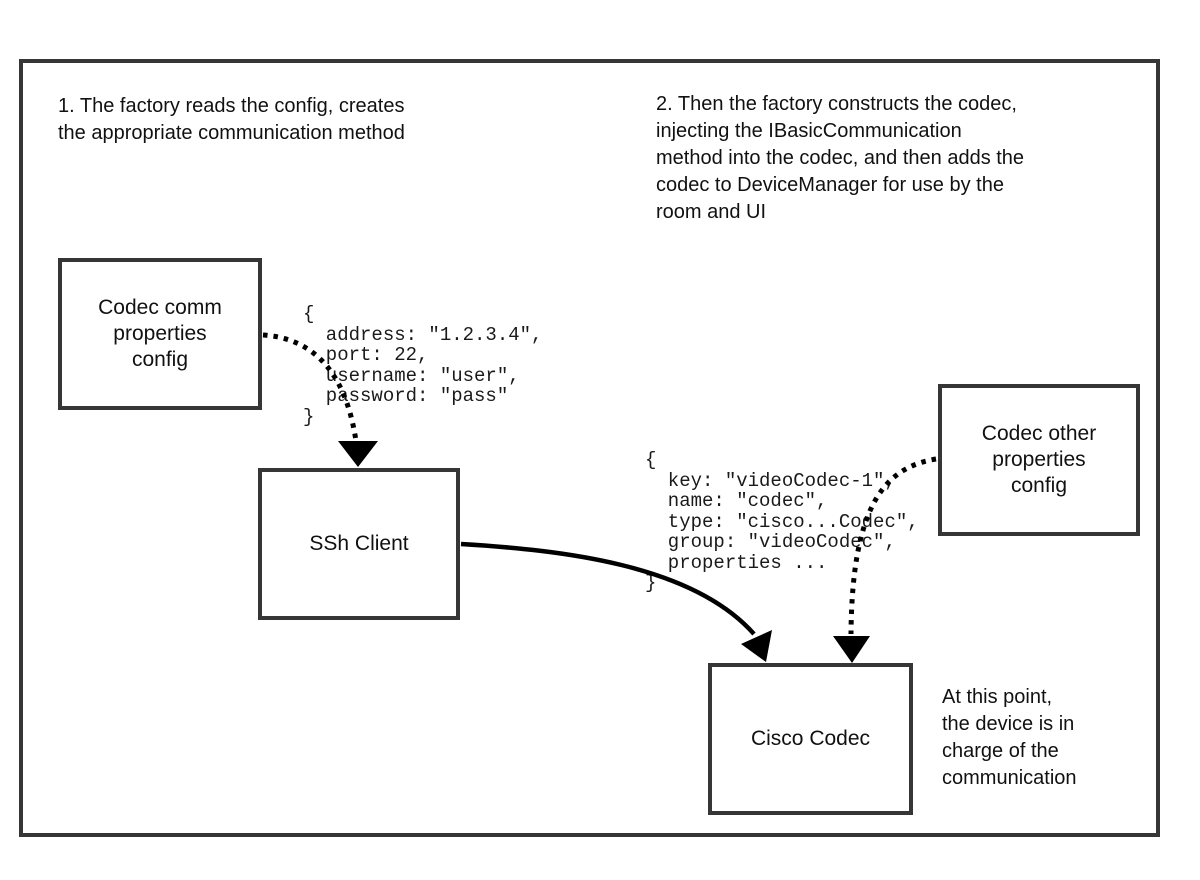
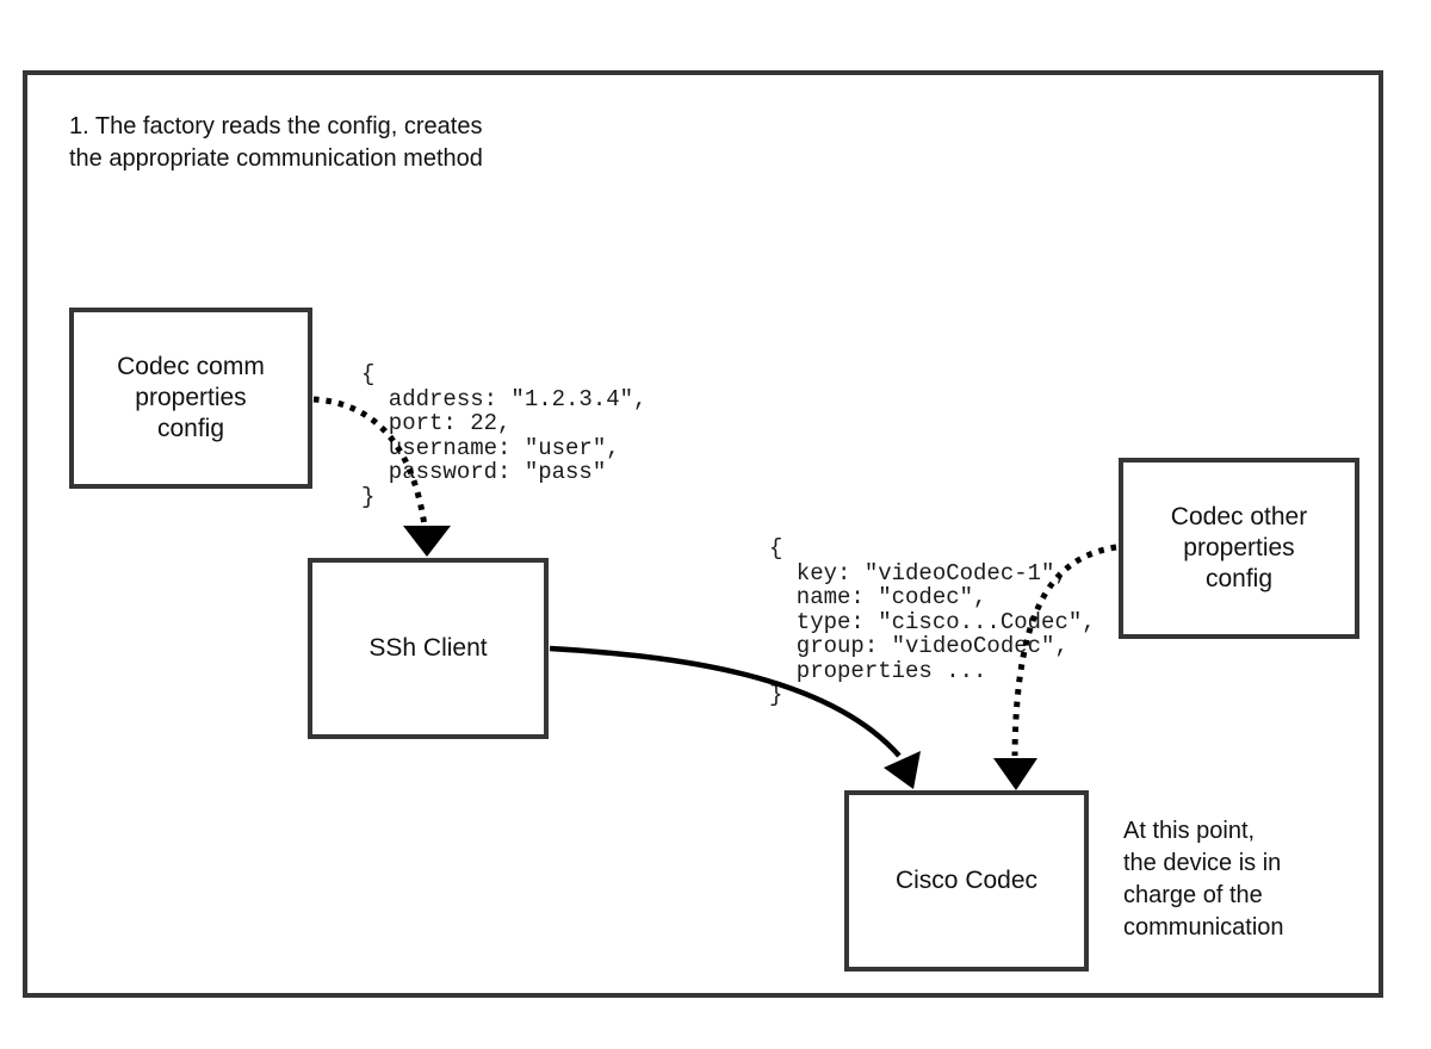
  1. The factory reads the config, creates
  the appropriate communication method
- 2. Then the factory constructs the codec,
- injecting the IBasicCommunication
- method into the codec, and then adds the
- codec to DeviceManager for use by the
- room and UI
  At this point,
  the device is in
  charge of the
  communication
  {
  address: "1.2.3.4",
  port: 22,
  username: "user",
  pssword: "pass"
  }
  {
  key: "videoCodec-1",
  name: "codec",
  type: "cisco...Coec",
  group: "videoCodec",
  properties ...
  }
  Codec comm
  properties
  config
  SSh Client
  Codec other
  properties
  config
  Cisco Codec
